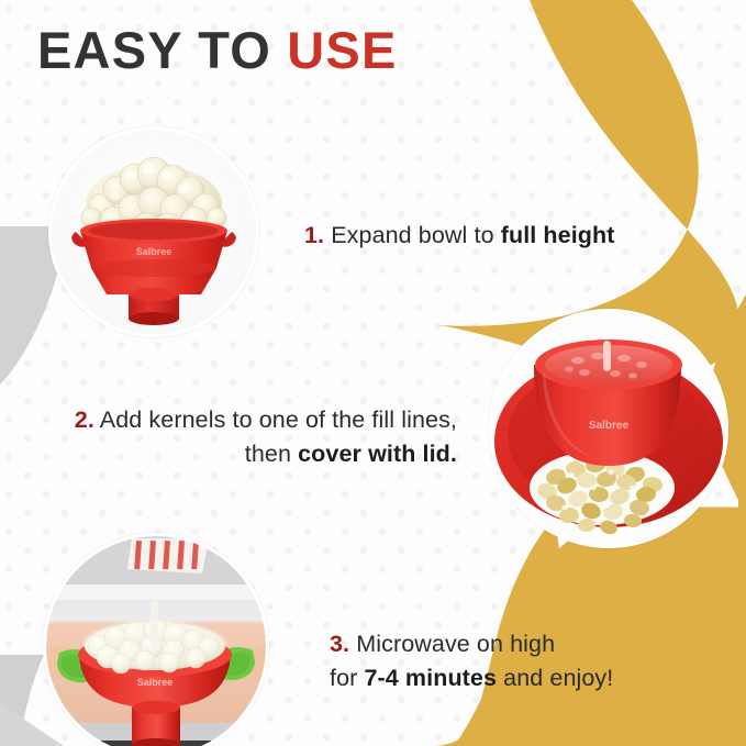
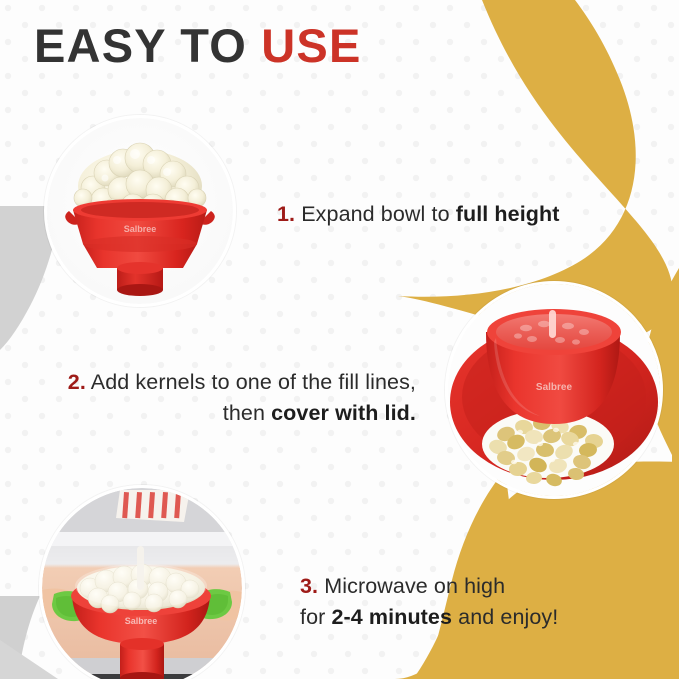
  EASY TO USE
  Salbree
  Salbree
  Salbree
  1. Expand bowl to full height
  2. Add kernels to one of the fill lines, then cover with lid.
  3. Microwave on high
- for 7-4 minutes and enjoy!
+ for 2-4 minutes and enjoy!
